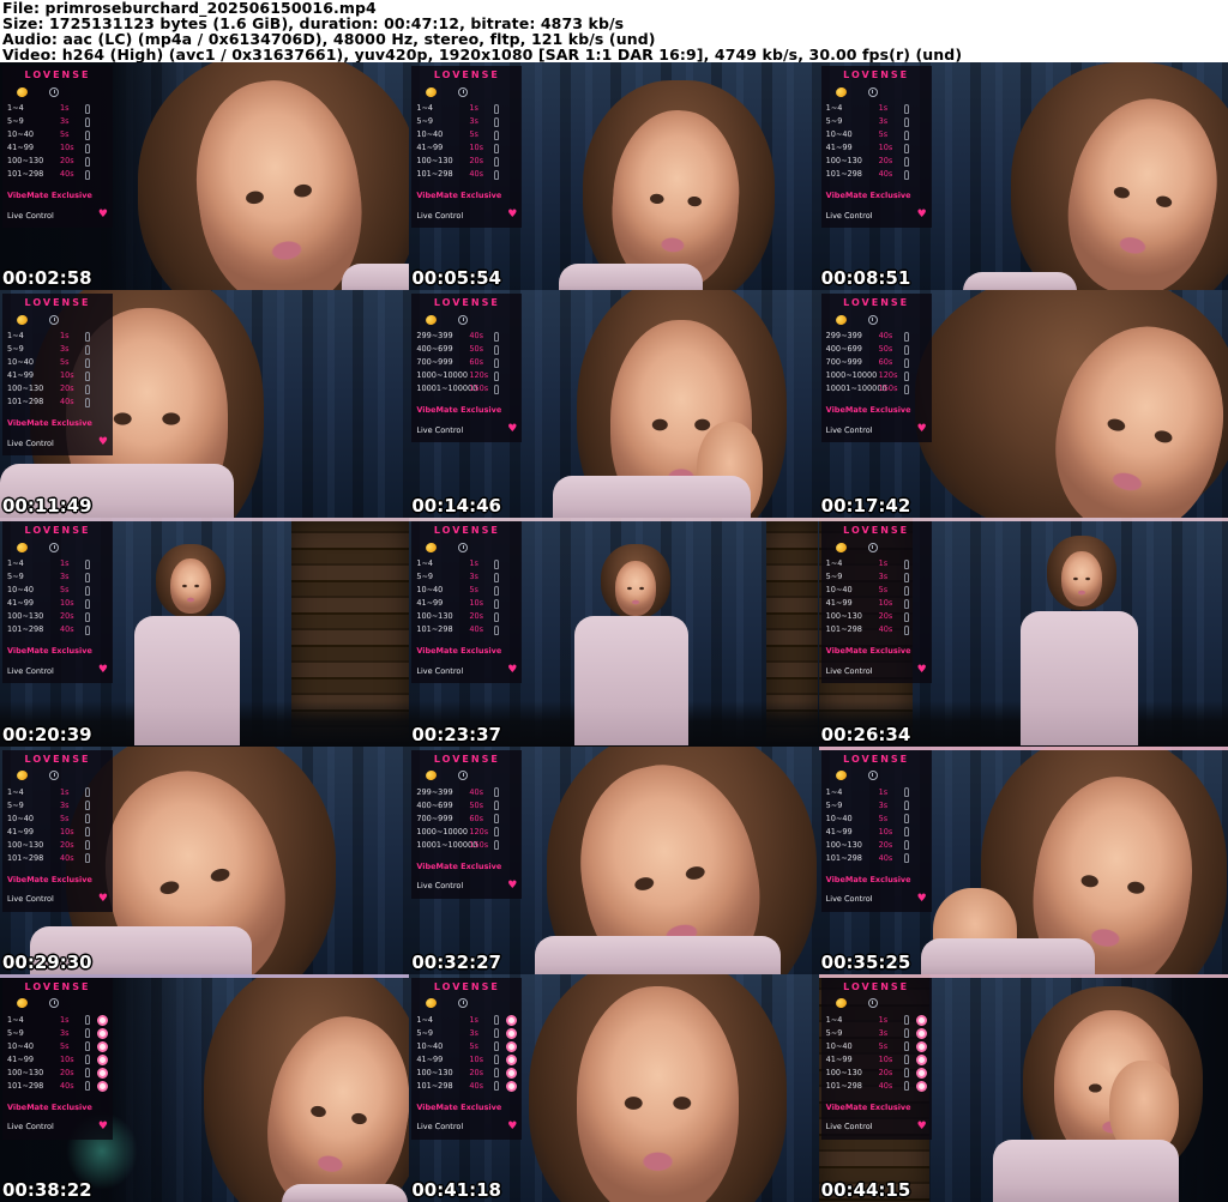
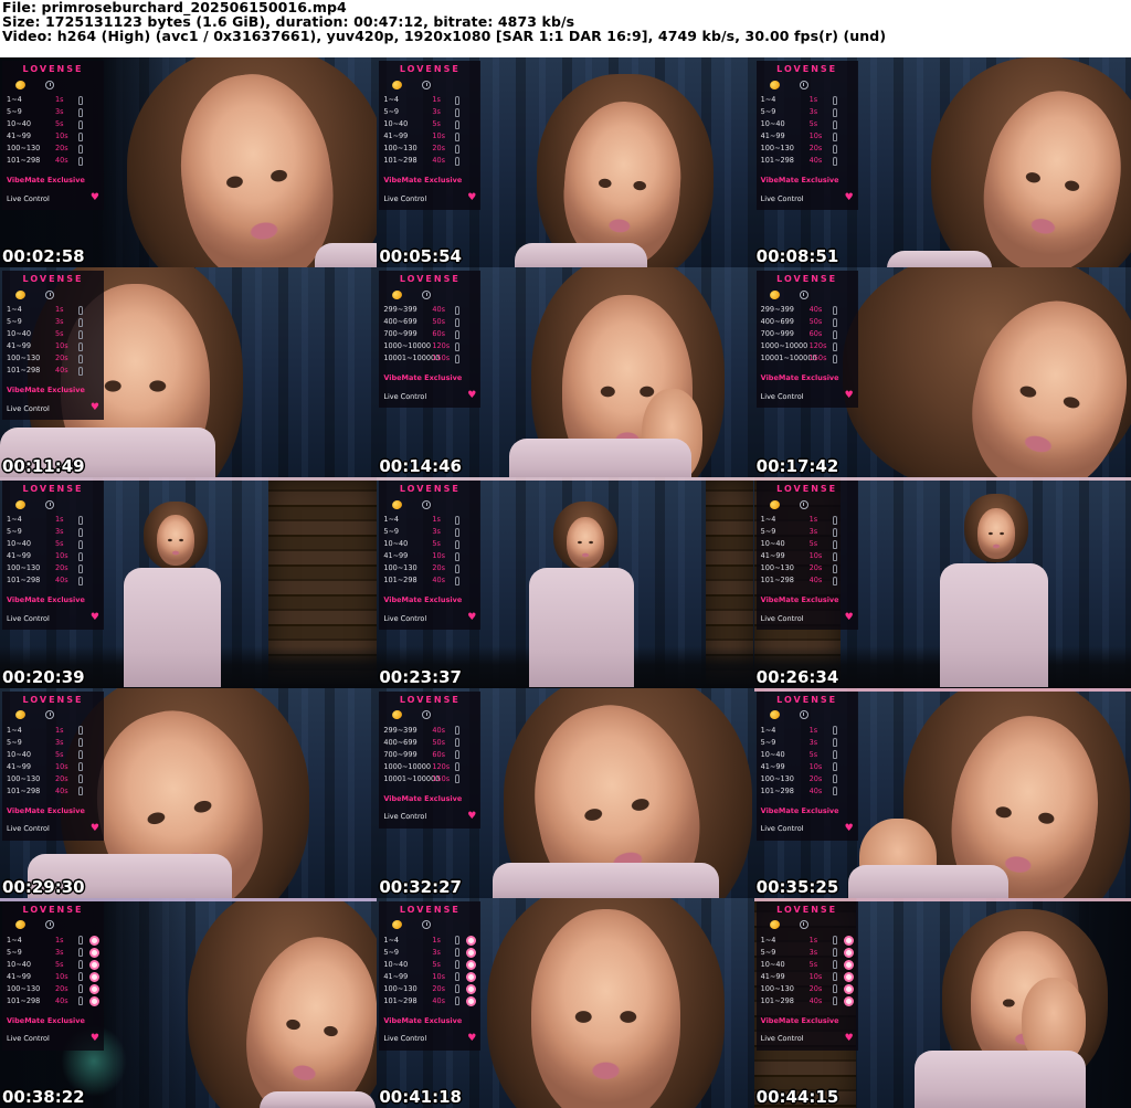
  File: primroseburchard_202506150016.mp4
  Size: 1725131123 bytes (1.6 GiB), duration: 00:47:12, bitrate: 4873 kb/s
- Audio: aac (LC) (mp4a / 0x6134706D), 48000 Hz, stereo, fltp, 121 kb/s (und)
  Video: h264 (High) (avc1 / 0x31637661), yuv420p, 1920x1080 [SAR 1:1 DAR 16:9], 4749 kb/s, 30.00 fps(r) (und)
  LOVENSE
  1~4
  1s
  5~9
  3s
  10~40
  5s
  41~99
  10s
  100~130
  20s
  101~298
  40s
  VibeMate Exclusive
  Live Control
  ♥
  00:02:58
  LOVENSE
  1~4
  1s
  5~9
  3s
  10~40
  5s
  41~99
  10s
  100~130
  20s
  101~298
  40s
  VibeMate Exclusive
  Live Control
  ♥
  00:05:54
  LOVENSE
  1~4
  1s
  5~9
  3s
  10~40
  5s
  41~99
  10s
  100~130
  20s
  101~298
  40s
  VibeMate Exclusive
  Live Control
  ♥
  00:08:51
  LOVENSE
  1~4
  1s
  5~9
  3s
  10~40
  5s
  41~99
  10s
  100~130
  20s
  101~298
  40s
  VibeMate Exclusive
  Live Control
  ♥
  00:11:49
  LOVENSE
  299~399
  40s
  400~699
  50s
  700~999
  60s
  1000~10000
  120s
  10001~1000
  150s
  VibeMate Exclusive
  Live Control
  ♥
  00:14:46
  LOVENSE
  299~399
  40s
  400~699
  50s
  700~999
  60s
  1000~10000
  120s
  10001~1000
  150s
  VibeMate Exclusive
  Live Control
  ♥
  00:17:42
  LOVENSE
  1~4
  1s
  5~9
  3s
  10~40
  5s
  41~99
  10s
  100~130
  20s
  101~298
  40s
  VibeMate Exclusive
  Live Control
  ♥
  00:20:39
  LOVENSE
  1~4
  1s
  5~9
  3s
  10~40
  5s
  41~99
  10s
  100~130
  20s
  101~298
  40s
  VibeMate Exclusive
  Live Control
  ♥
  00:23:37
  LOVENSE
  1~4
  1s
  5~9
  3s
  10~40
  5s
  41~99
  10s
  100~130
  20s
  101~298
  40s
  VibeMate Exclusive
  Live Control
  ♥
  00:26:34
  LOVENSE
  1~4
  1s
  5~9
  3s
  10~40
  5s
  41~99
  10s
  100~130
  20s
  101~298
  40s
  VibeMate Exclusive
  Live Control
  ♥
  00:29:30
  LOVENSE
  299~399
  40s
  400~699
  50s
  700~999
  60s
  1000~10000
  120s
  10001~1000
  150s
  VibeMate Exclusive
  Live Control
  ♥
  00:32:27
  LOVENSE
  1~4
  1s
  5~9
  3s
  10~40
  5s
  41~99
  10s
  100~130
  20s
  101~298
  40s
  VibeMate Exclusive
  Live Control
  ♥
  00:35:25
  LOVENSE
  1~4
  1s
  5~9
  3s
  10~40
  5s
  41~99
  10s
  100~130
  20s
  101~298
  40s
  VibeMate Exclusive
  Live Control
  ♥
  00:38:22
  LOVENSE
  1~4
  1s
  5~9
  3s
  10~40
  5s
  41~99
  10s
  100~130
  20s
  101~298
  40s
  VibeMate Exclusive
  Live Control
  ♥
  00:41:18
  LOVENSE
  1~4
  1s
  5~9
  3s
  10~40
  5s
  41~99
  10s
  100~130
  20s
  101~298
  40s
  VibeMate Exclusive
  Live Control
  ♥
  00:44:15
